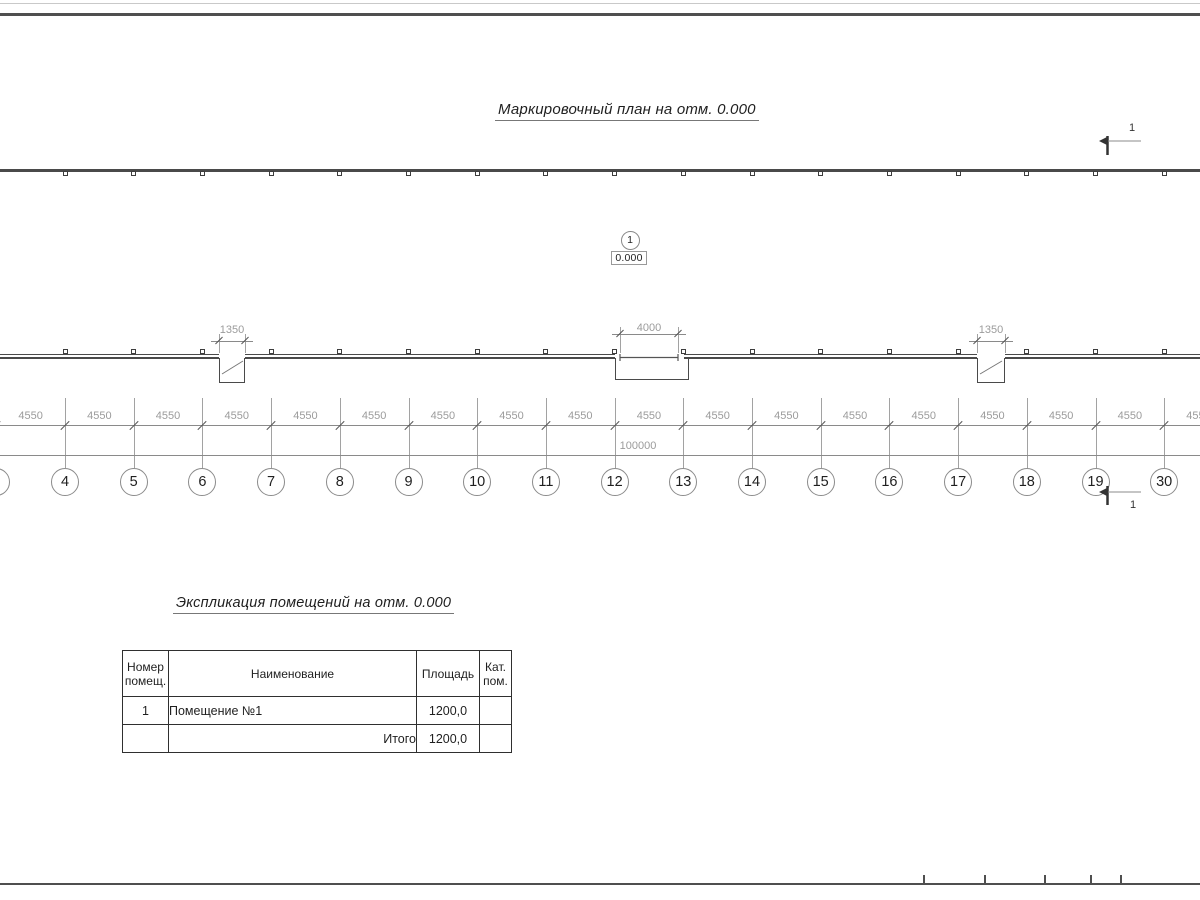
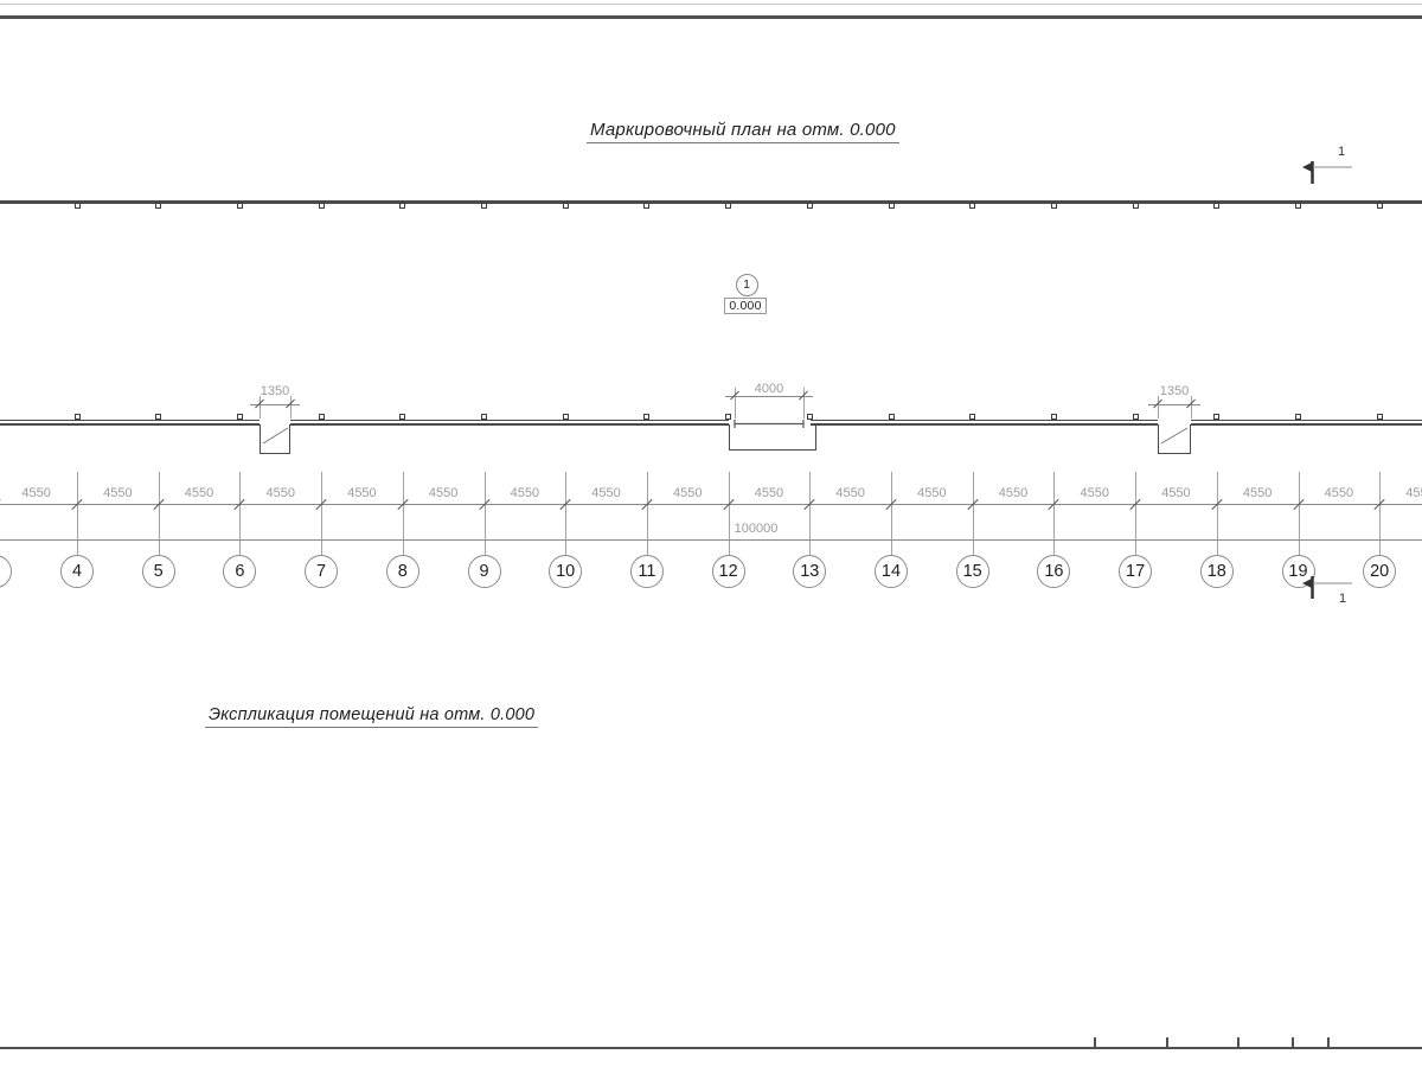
  Маркировочный план на отм. 0.000
  Экспликация помещений на отм. 0.000
  4550
  4550
  4550
  4550
  4550
  4550
  4550
  4550
  4550
  4550
  4550
  4550
  4550
  4550
  4550
  4550
  4550
  100000
  4
  5
  6
  7
  8
  9
  10
  11
  12
  13
  14
  15
  16
  17
  18
  19
- 30
+ 20
  1350
  4000
  1350
  1
  0.000
  1
  1
- Номер помещ.	Наименование	Площадь	Кат. пом.
- 1	Помещение №1	1200,0
- 	Итого	1200,0
